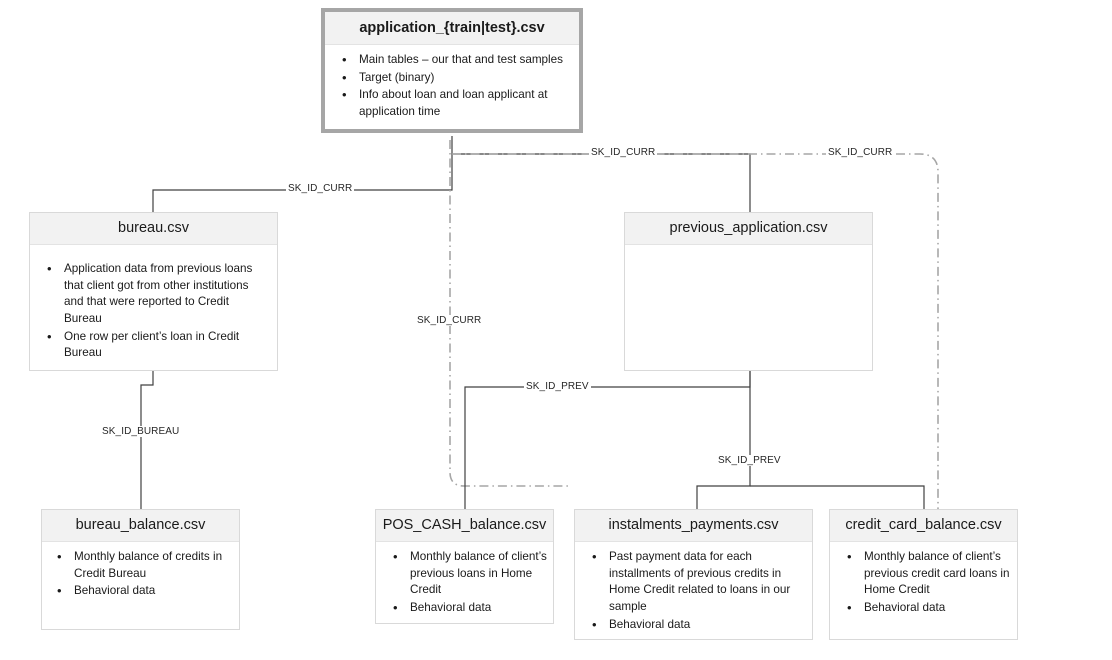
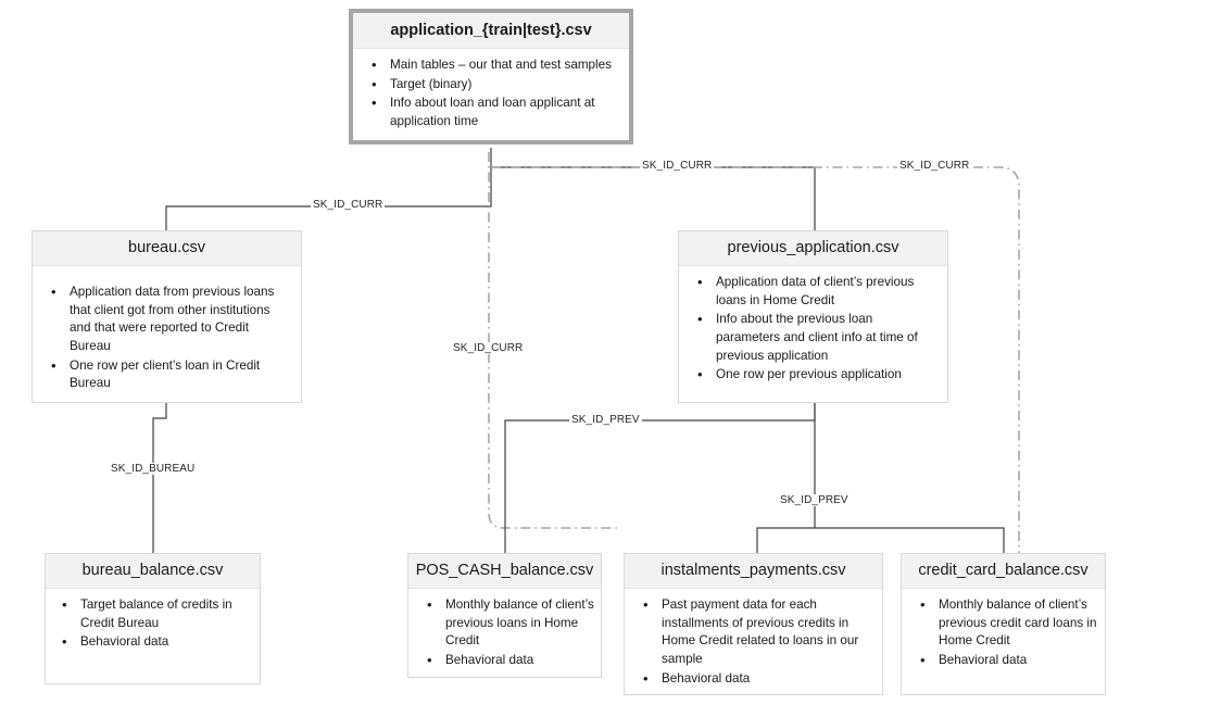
  SK_ID_CURR
  SK_ID_CURR
  SK_ID_CURR
  SK_ID_CURR
  SK_ID_BUREAU
  SK_ID_PREV
  SK_ID_PREV
  application_{train|test}.csv
  Main tables – our that and test samples
  Target (binary)
  Info about loan and loan applicant at application time
  bureau.csv
  Application data from previous loans that client got from other institutions and that were reported to Credit Bureau
  One row per client’s loan in Credit Bureau
  previous_application.csv
+ Application data of client’s previous loans in Home Credit
+ Info about the previous loan parameters and client info at time of previous application
+ One row per previous application
  bureau_balance.csv
- Monthly balance of credits in Credit Bureau
+ Target balance of credits in Credit Bureau
  Behavioral data
  POS_CASH_balance.csv
  Monthly balance of client’s previous loans in Home Credit
  Behavioral data
  instalments_payments.csv
  Past payment data for each installments of previous credits in Home Credit related to loans in our sample
  Behavioral data
  credit_card_balance.csv
  Monthly balance of client’s previous credit card loans in Home Credit
  Behavioral data
